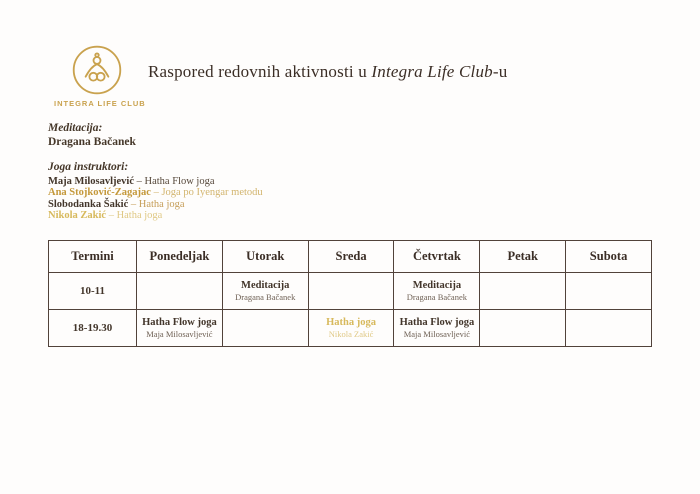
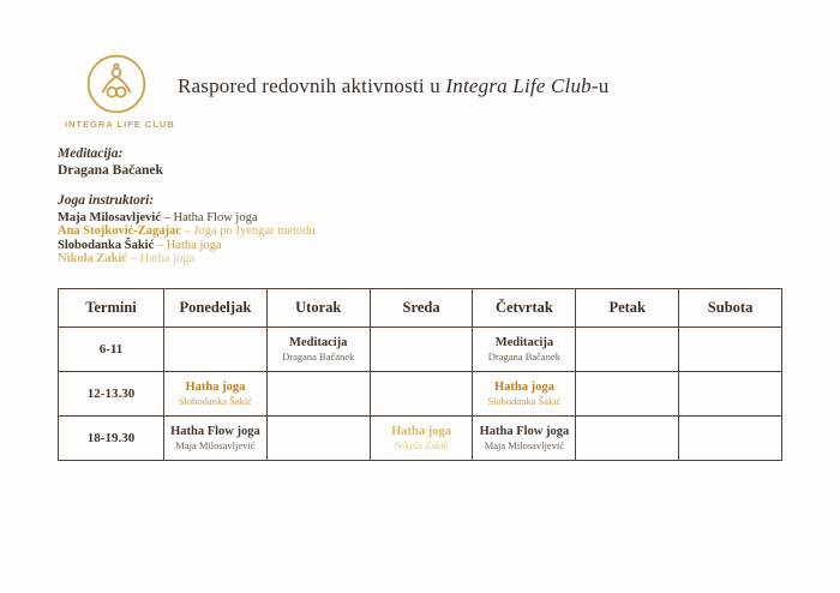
  INTEGRA LIFE CLUB
  Raspored redovnih aktivnosti u Integra Life Club-u
  Meditacija:
  Dragana Bačanek
  Joga instruktori:
  Maja Milosavljević – Hatha Flow joga
  Ana Stojković-Zagajac – Joga po Iyengar metodu
  Slobodanka Šakić – Hatha joga
  Nikola Zakić – Hatha joga
  Termini	Ponedeljak	Utorak	Sreda	Četvrtak	Petak	Subota
- 10-11		MeditacijaDragana Bačanek		MeditacijaDragana Bačanek
+ 6-11		MeditacijaDragana Bačanek		MeditacijaDragana Bačanek
+ 12-13.30	Hatha jogaSlobodanka Šakić			Hatha jogaSlobodanka Šakić
  18-19.30	Hatha Flow jogaMaja Milosavljević		Hatha jogaNikola Zakić	Hatha Flow jogaMaja Milosavljević
